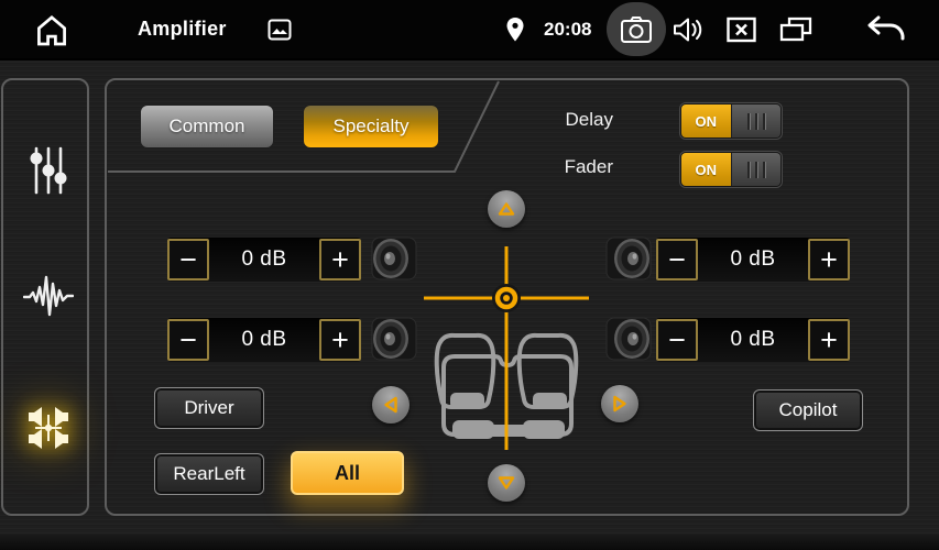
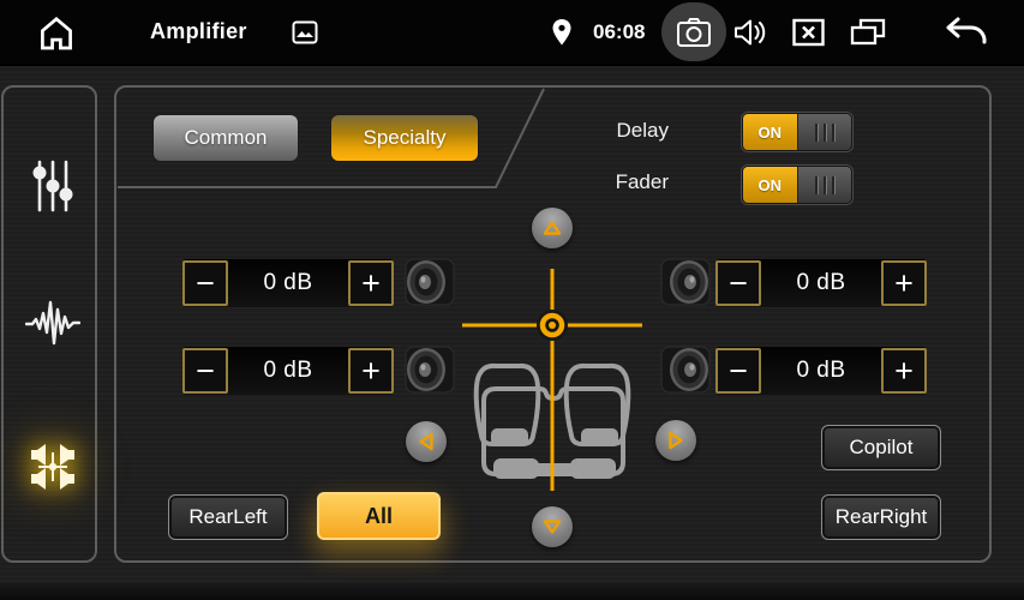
  Amplifier
- 20:08
+ 06:08
  Common
  Specialty
  Delay
  ON
  Fader
  ON
  −
  0 dB
  +
  −
  0 dB
  +
  −
  0 dB
  +
  −
  0 dB
  +
- Driver
  RearLeft
  All
  Copilot
+ RearRight
